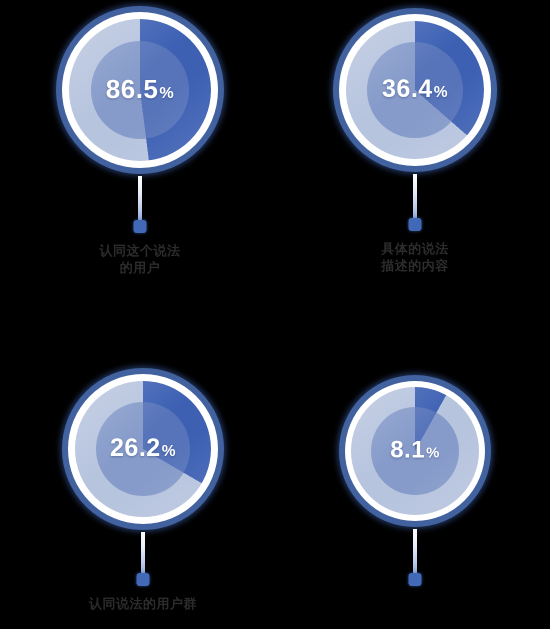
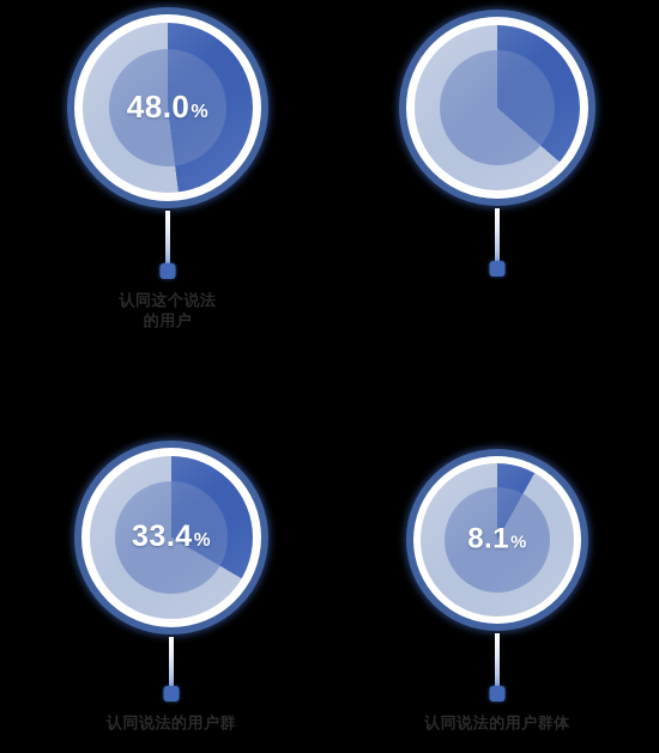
- 86.5%
+ 48.0%
  认同这个说法
  的用户
- 36.4%
- 具体的说法
- 描述的内容
- 26.2%
+ 33.4%
  认同说法的用户群
  8.1%
+ 认同说法的用户群体
